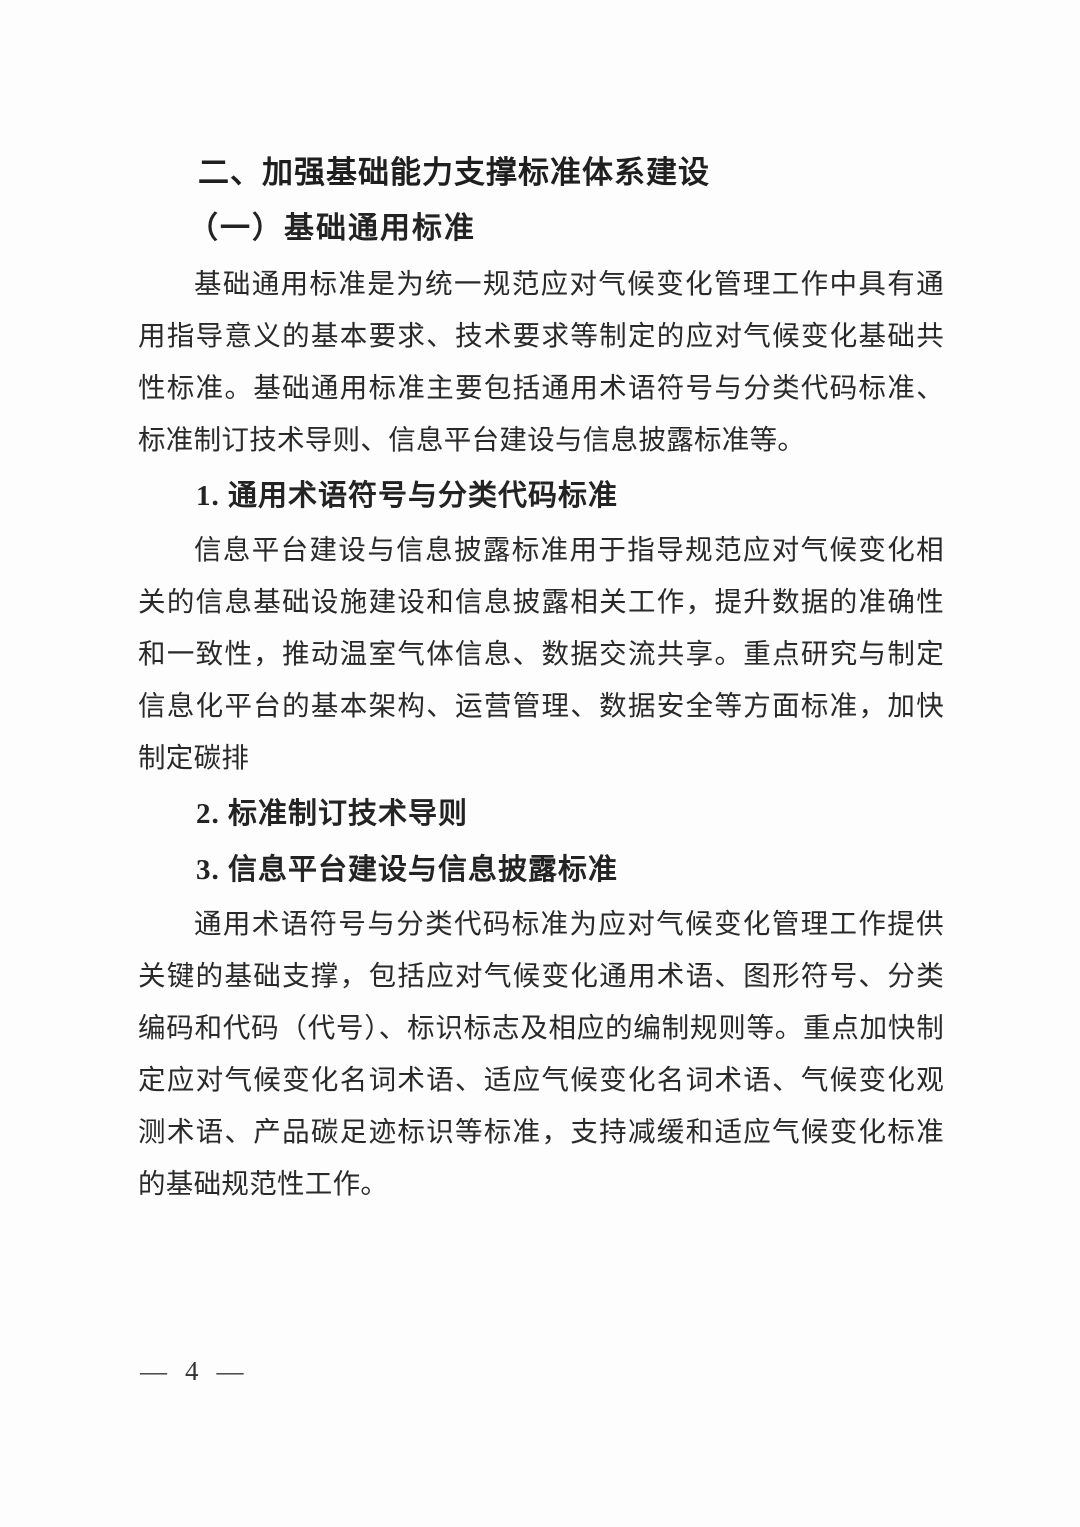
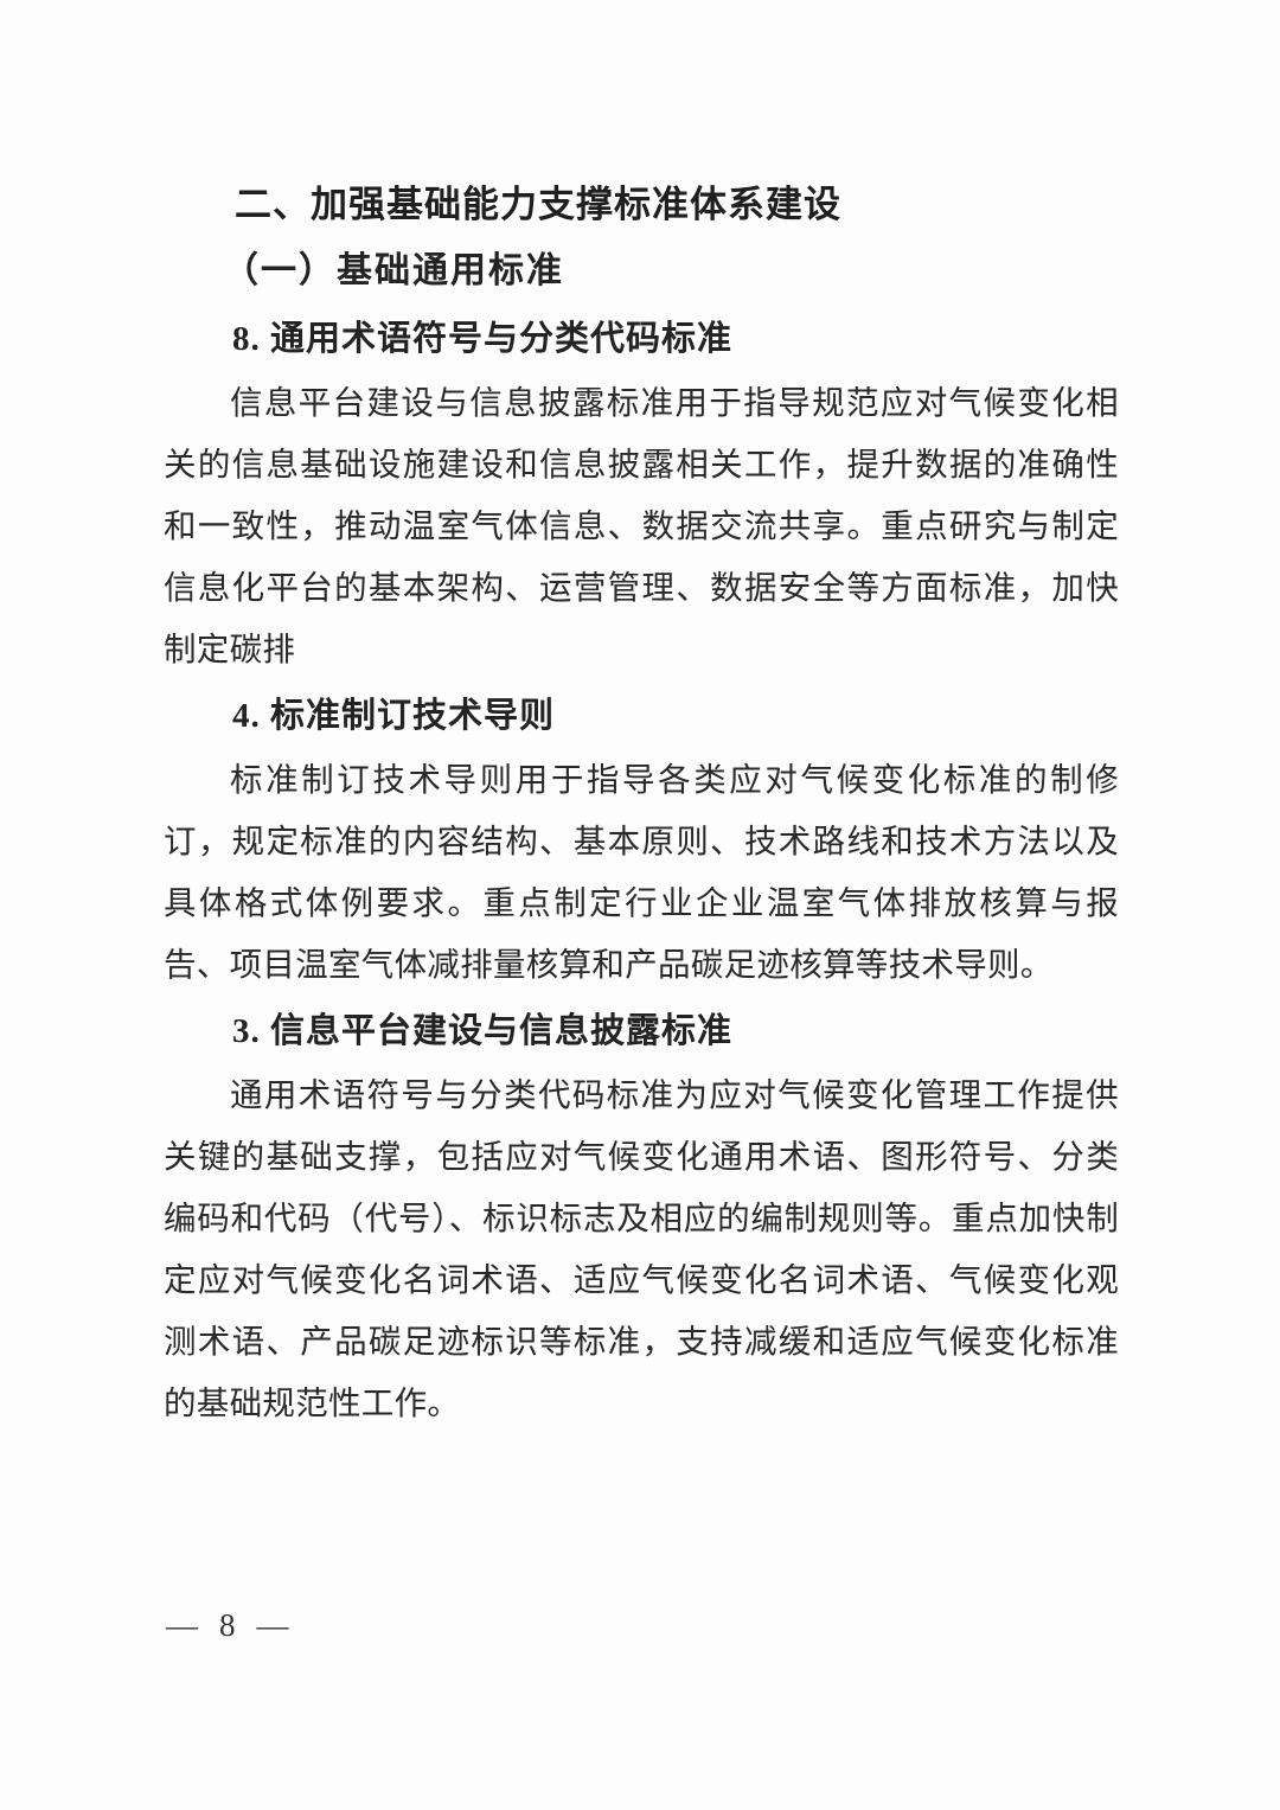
  二、加强基础能力支撑标准体系建设
  （一）基础通用标准
- 基础通用标准是为统一规范应对气候变化管理工作中具有通用指导意义的基本要求、技术要求等制定的应对气候变化基础共性标准。基础通用标准主要包括通用术语符号与分类代码标准、标准制订技术导则、信息平台建设与信息披露标准等。
- 1. 通用术语符号与分类代码标准
+ 8. 通用术语符号与分类代码标准
  信息平台建设与信息披露标准用于指导规范应对气候变化相关的信息基础设施建设和信息披露相关工作，提升数据的准确性和一致性，推动温室气体信息、数据交流共享。重点研究与制定信息化平台的基本架构、运营管理、数据安全等方面标准，加快制定碳排
- 2. 标准制订技术导则
+ 4. 标准制订技术导则
+ 标准制订技术导则用于指导各类应对气候变化标准的制修订，规定标准的内容结构、基本原则、技术路线和技术方法以及具体格式体例要求。重点制定行业企业温室气体排放核算与报告、项目温室气体减排量核算和产品碳足迹核算等技术导则。
  3. 信息平台建设与信息披露标准
  通用术语符号与分类代码标准为应对气候变化管理工作提供关键的基础支撑，包括应对气候变化通用术语、图形符号、分类编码和代码（代号）、标识标志及相应的编制规则等。重点加快制定应对气候变化名词术语、适应气候变化名词术语、气候变化观测术语、产品碳足迹标识等标准，支持减缓和适应气候变化标准的基础规范性工作。
- — 4 —
+ — 8 —
